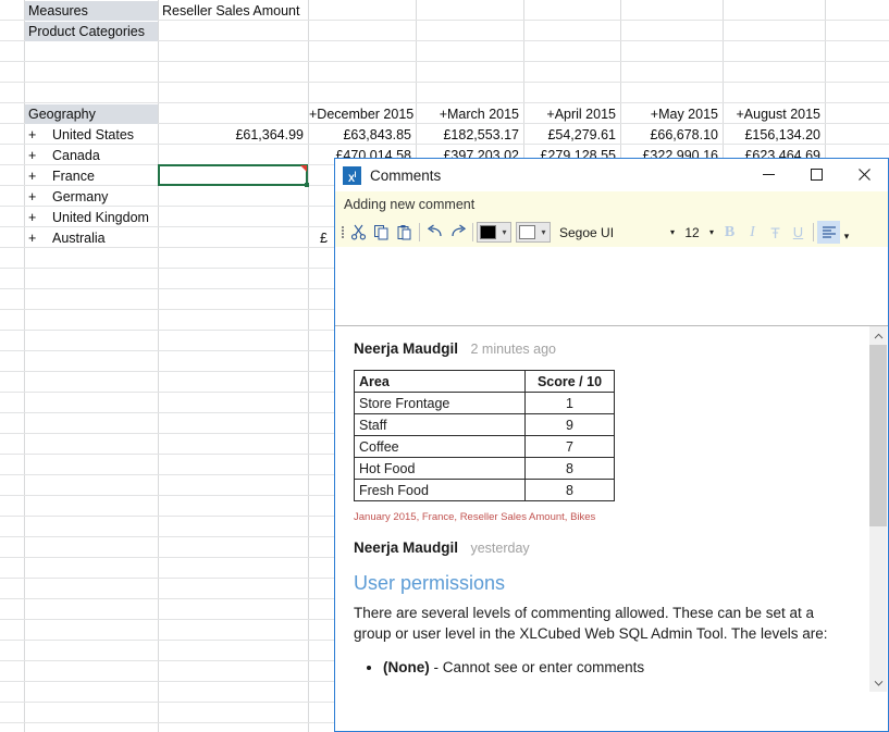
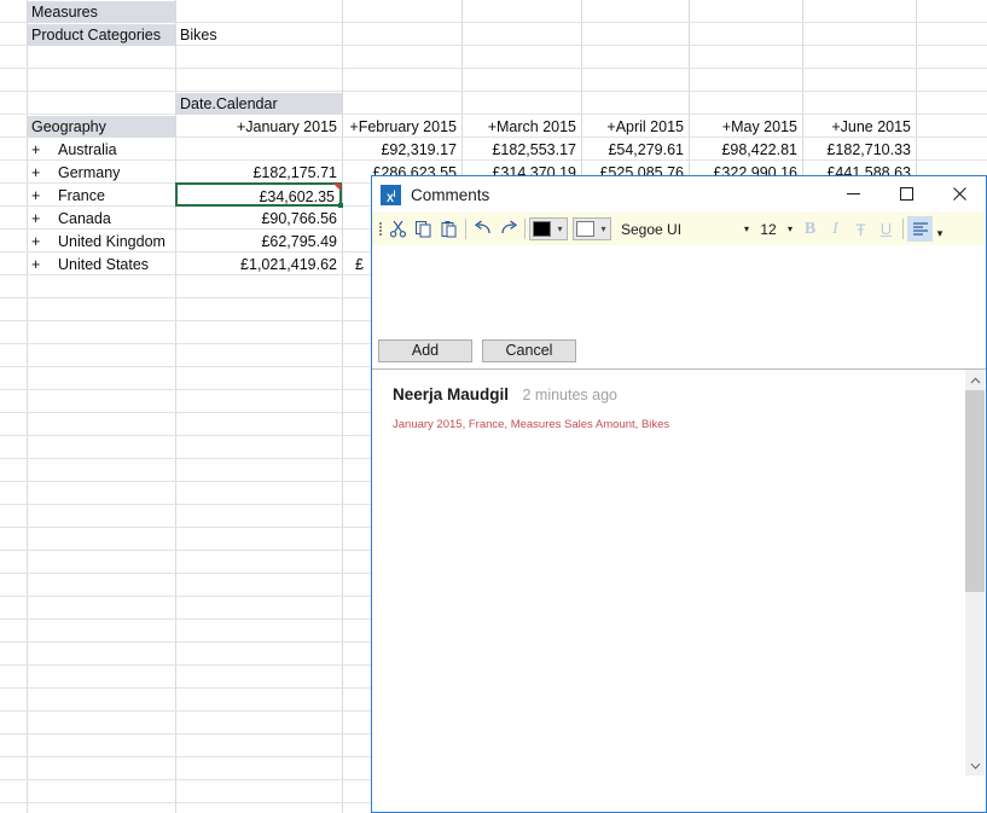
  Measures
- Reseller Sales Amount
  Product Categories
+ Bikes
+ Date.Calendar
  Geography
+ +January 2015
- +December 2015
+ +February 2015
  +March 2015
  +April 2015
  +May 2015
- +August 2015
+ +June 2015
  +
- United States
+ Australia
- £61,364.99
- £63,843.85
+ £92,319.17
  £182,553.17
  £54,279.61
- £66,678.10
+ £98,422.81
- £156,134.20
+ £182,710.33
  +
- Canada
+ Germany
+ £182,175.71
- £470,014.58
+ £286,623.55
- £397,203.02
+ £314,370.19
- £279,128.55
+ £525,085.76
  £322,990.16
- £623,464.69
+ £441,588.63
  +
  France
+ £34,602.35
  +
- Germany
+ Canada
+ £90,766.56
  +
  United Kingdom
+ £62,795.49
  +
- Australia
+ United States
+ £1,021,419.62
  £
  Comments
- Adding new comment
  ▾
  ▾
  Segoe UI
  ▾
  12
  ▾
  B
  I
  Ŧ
  U
  ▾
+ Add
+ Cancel
  Neerja Maudgil 2 minutes ago
- Area	Score / 10
- Store Frontage	1
- Staff	9
- Coffee	7
- Hot Food	8
- Fresh Food	8
- January 2015, France, Reseller Sales Amount, Bikes
+ January 2015, France, Measures Sales Amount, Bikes
- Neerja Maudgil yesterday
- User permissions
- There are several levels of commenting allowed. These can be set at a group or user level in the XLCubed Web SQL Admin Tool. The levels are:
- (None) - Cannot see or enter comments
